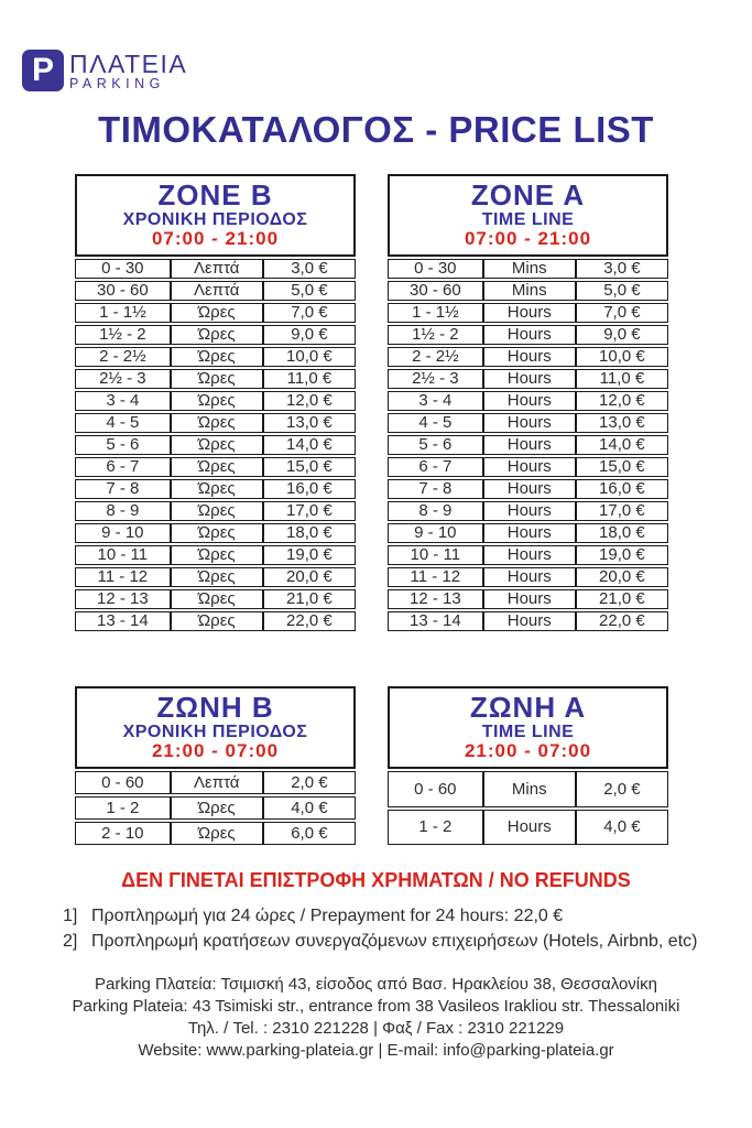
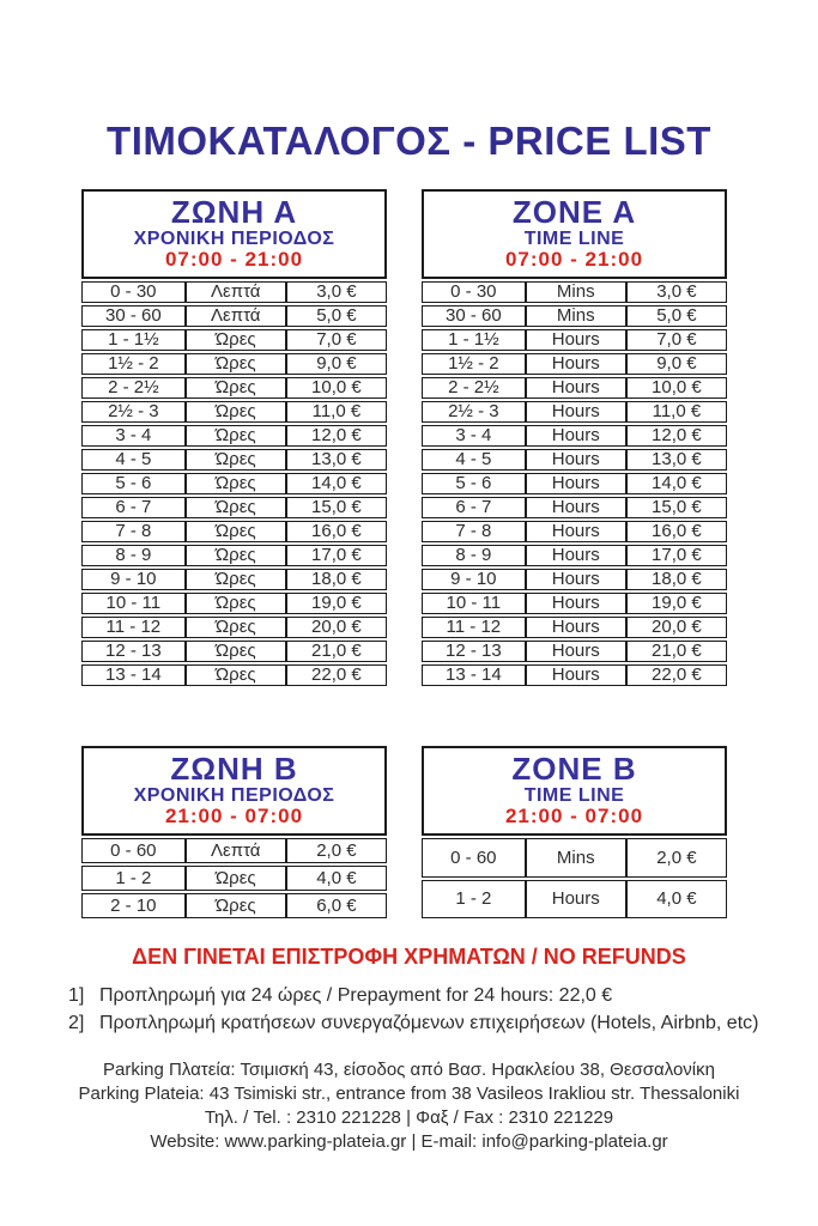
- P
- ΠΛΑΤΕΙΑ
- PARKING
  ΤΙΜΟΚΑΤΑΛΟΓΟΣ - PRICE LIST
- ZONE B ΧΡΟΝΙΚΗ ΠΕΡΙΟΔΟΣ 07:00 - 21:00
+ ΖΩΝΗ Α ΧΡΟΝΙΚΗ ΠΕΡΙΟΔΟΣ 07:00 - 21:00
  0 - 30	Λεπτά	3,0 €
  30 - 60	Λεπτά	5,0 €
  1 - 1½	Ώρες	7,0 €
  1½ - 2	Ώρες	9,0 €
  2 - 2½	Ώρες	10,0 €
  2½ - 3	Ώρες	11,0 €
  3 - 4	Ώρες	12,0 €
  4 - 5	Ώρες	13,0 €
  5 - 6	Ώρες	14,0 €
  6 - 7	Ώρες	15,0 €
  7 - 8	Ώρες	16,0 €
  8 - 9	Ώρες	17,0 €
  9 - 10	Ώρες	18,0 €
  10 - 11	Ώρες	19,0 €
  11 - 12	Ώρες	20,0 €
  12 - 13	Ώρες	21,0 €
  13 - 14	Ώρες	22,0 €
  ZONE A TIME LINE 07:00 - 21:00
  0 - 30	Mins	3,0 €
  30 - 60	Mins	5,0 €
  1 - 1½	Hours	7,0 €
  1½ - 2	Hours	9,0 €
  2 - 2½	Hours	10,0 €
  2½ - 3	Hours	11,0 €
  3 - 4	Hours	12,0 €
  4 - 5	Hours	13,0 €
  5 - 6	Hours	14,0 €
  6 - 7	Hours	15,0 €
  7 - 8	Hours	16,0 €
  8 - 9	Hours	17,0 €
  9 - 10	Hours	18,0 €
  10 - 11	Hours	19,0 €
  11 - 12	Hours	20,0 €
  12 - 13	Hours	21,0 €
  13 - 14	Hours	22,0 €
  ΖΩΝΗ Β ΧΡΟΝΙΚΗ ΠΕΡΙΟΔΟΣ 21:00 - 07:00
  0 - 60	Λεπτά	2,0 €
  1 - 2	Ώρες	4,0 €
  2 - 10	Ώρες	6,0 €
- ΖΩΝΗ Α TIME LINE 21:00 - 07:00
+ ZONE B TIME LINE 21:00 - 07:00
  0 - 60	Mins	2,0 €
  1 - 2	Hours	4,0 €
  ΔΕΝ ΓΙΝΕΤΑΙ ΕΠΙΣΤΡΟΦΗ ΧΡΗΜΑΤΩΝ / NO REFUNDS
  1]
  Προπληρωμή για 24 ώρες / Prepayment for 24 hours: 22,0 €
  2]
  Προπληρωμή κρατήσεων συνεργαζόμενων επιχειρήσεων (Hotels, Airbnb, etc)
  Parking Πλατεία: Τσιμισκή 43, είσοδος από Βασ. Ηρακλείου 38, Θεσσαλονίκη
  Parking Plateia: 43 Tsimiski str., entrance from 38 Vasileos Irakliou str. Thessaloniki
  Τηλ. / Tel. : 2310 221228 | Φαξ / Fax : 2310 221229
  Website: www.parking-plateia.gr | E-mail: info@parking-plateia.gr
